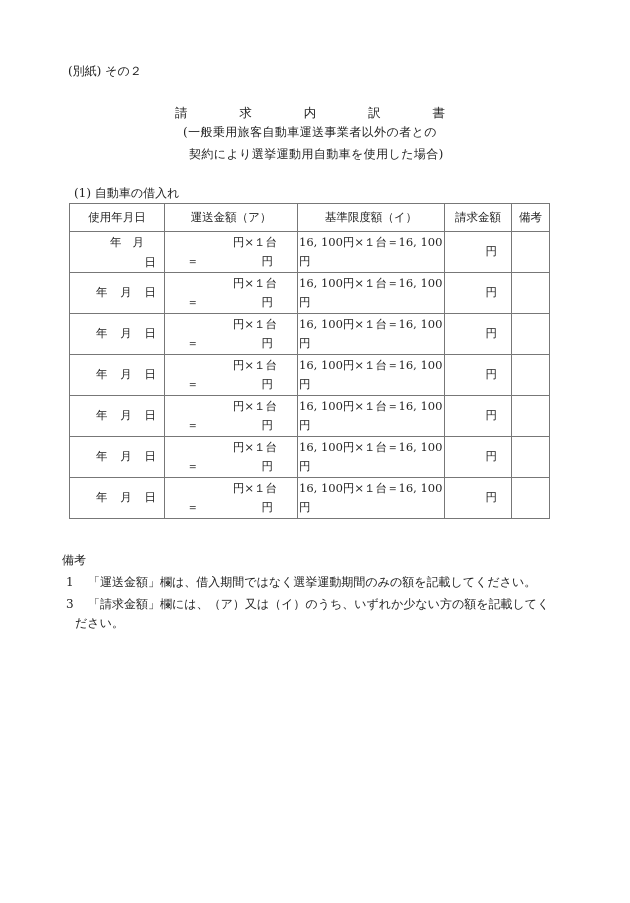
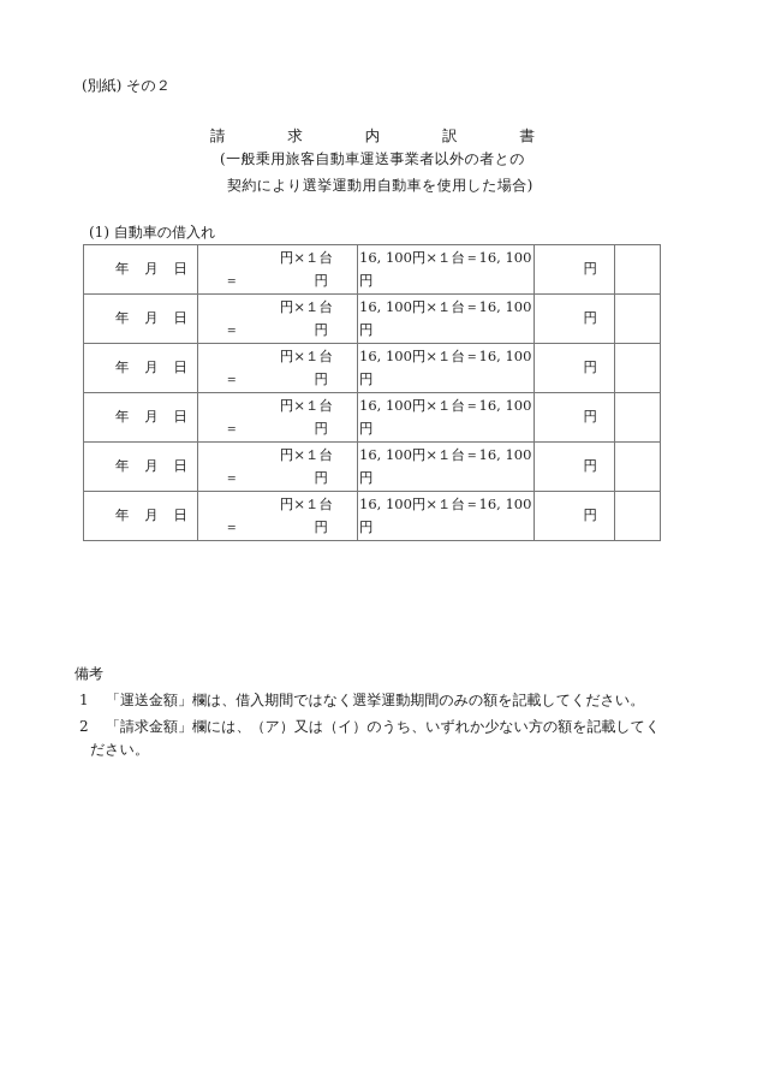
  (別紙) その２
  請
  求
  内
  訳
  書
  (一般乗用旅客自動車運送事業者以外の者との
  契約により選挙運動用自動車を使用した場合)
  (1) 自動車の借入れ
- 使用年月日	運送金額（ア）	基準限度額（イ）	請求金額	備考
- 年 月 日	円×１台 ＝ 円	16, 100円×１台＝16, 100 円	円
  年 月 日	円×１台＝ 円	16, 100円×１台＝16, 100円	円
  年 月 日	円×１台＝ 円	16, 100円×１台＝16, 100円	円
  年 月 日	円×１台＝ 円	16, 100円×１台＝16, 100円	円
  年 月 日	円×１台＝ 円	16, 100円×１台＝16, 100円	円
  年 月 日	円×１台＝ 円	16, 100円×１台＝16, 100円	円
  年 月 日	円×１台＝ 円	16, 100円×１台＝16, 100円	円
  備考
  1 「運送金額」欄は、借入期間ではなく選挙運動期間のみの額を記載してください。
- 3 「請求金額」欄には、（ア）又は（イ）のうち、いずれか少ない方の額を記載してく
+ 2 「請求金額」欄には、（ア）又は（イ）のうち、いずれか少ない方の額を記載してく
  ださい。
